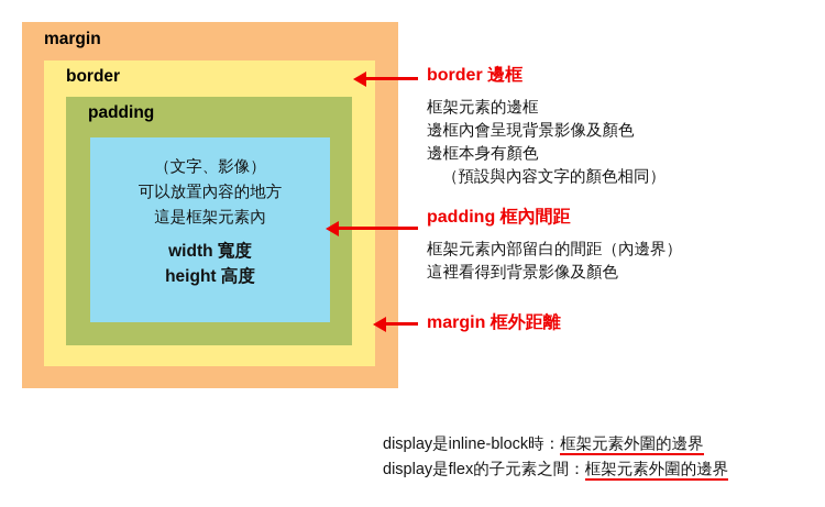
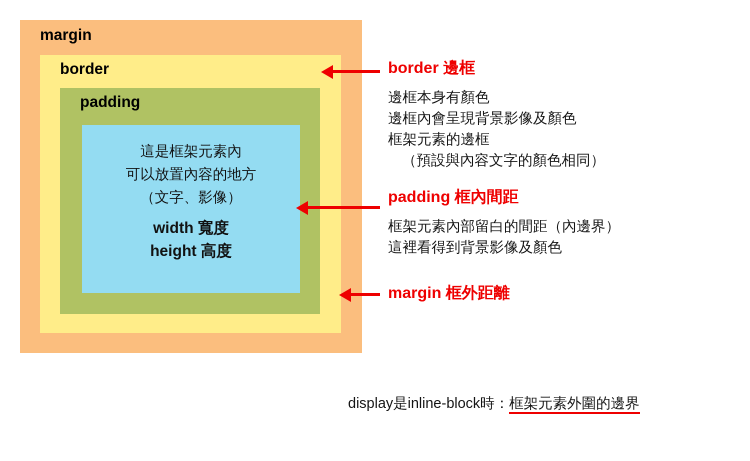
  margin
  border
  padding
- （文字、影像）
+ 這是框架元素內
  可以放置內容的地方
- 這是框架元素內
+ （文字、影像）
  width 寬度
  height 高度
  border 邊框
- 框架元素的邊框
+ 邊框本身有顏色
  邊框內會呈現背景影像及顏色
- 邊框本身有顏色
+ 框架元素的邊框
  （預設與內容文字的顏色相同）
  padding 框內間距
  框架元素內部留白的間距（內邊界）
  這裡看得到背景影像及顏色
  margin 框外距離
  display是inline-block時：框架元素外圍的邊界
- display是flex的子元素之間：框架元素外圍的邊界
